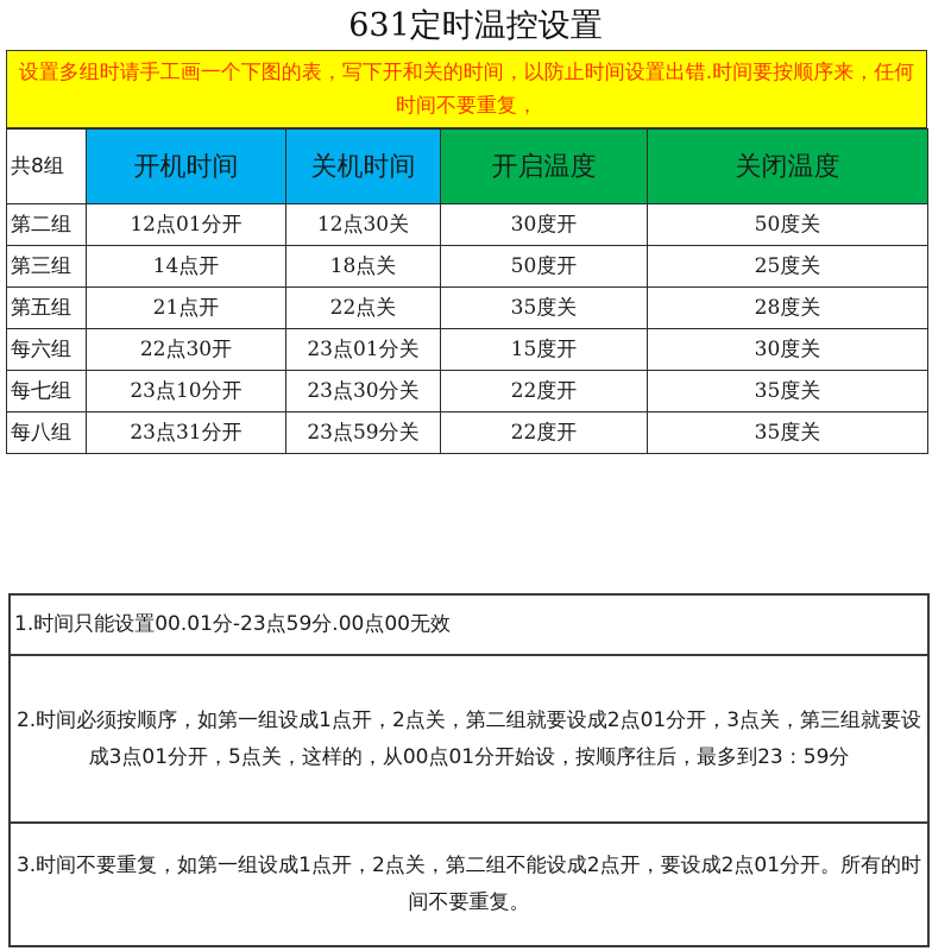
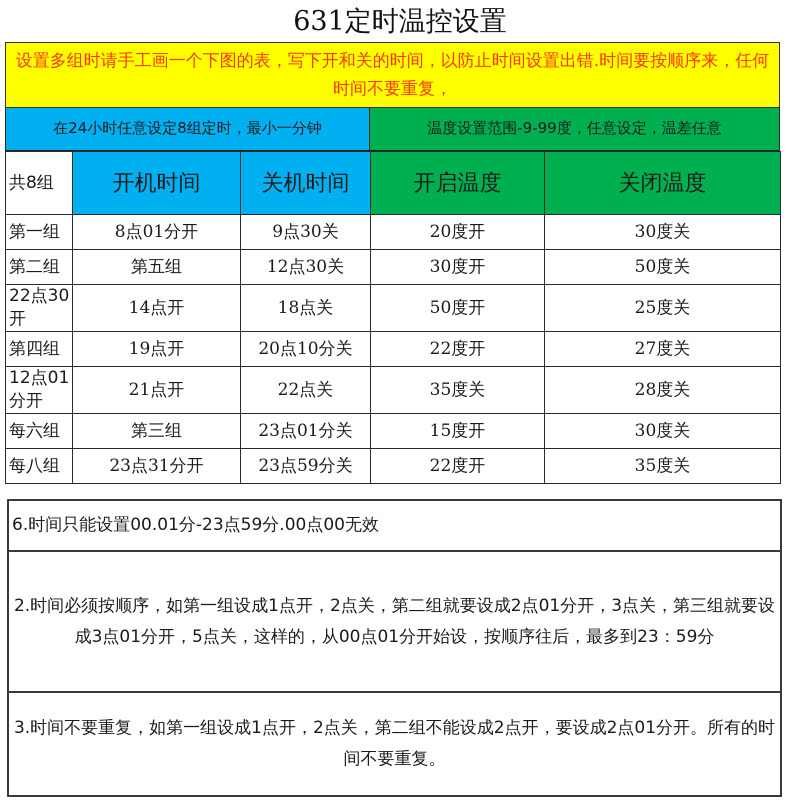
  631定时温控设置
  设置多组时请手工画一个下图的表，写下开和关的时间，以防止时间设置出错.时间要按顺序来，任何时间不要重复，
+ 在24小时任意设定8组定时，最小一分钟
+ 温度设置范围-9-99度，任意设定，温差任意
  共8组	开机时间	关机时间	开启温度	关闭温度
+ 第一组	8点01分开	9点30关	20度开	30度关
- 第二组	12点01分开	12点30关	30度开	50度关
+ 第二组	第五组	12点30关	30度开	50度关
- 第三组	14点开	18点关	50度开	25度关
+ 22点30开	14点开	18点关	50度开	25度关
+ 第四组	19点开	20点10分关	22度开	27度关
- 第五组	21点开	22点关	35度关	28度关
+ 12点01分开	21点开	22点关	35度关	28度关
- 每六组	22点30开	23点01分关	15度开	30度关
+ 每六组	第三组	23点01分关	15度开	30度关
- 每七组	23点10分开	23点30分关	22度开	35度关
  每八组	23点31分开	23点59分关	22度开	35度关
- 1.时间只能设置00.01分-23点59分.00点00无效
+ 6.时间只能设置00.01分-23点59分.00点00无效
  2.时间必须按顺序，如第一组设成1点开，2点关，第二组就要设成2点01分开，3点关，第三组就要设成3点01分开，5点关，这样的，从00点01分开始设，按顺序往后，最多到23：59分
  3.时间不要重复，如第一组设成1点开，2点关，第二组不能设成2点开，要设成2点01分开。所有的时间不要重复。
